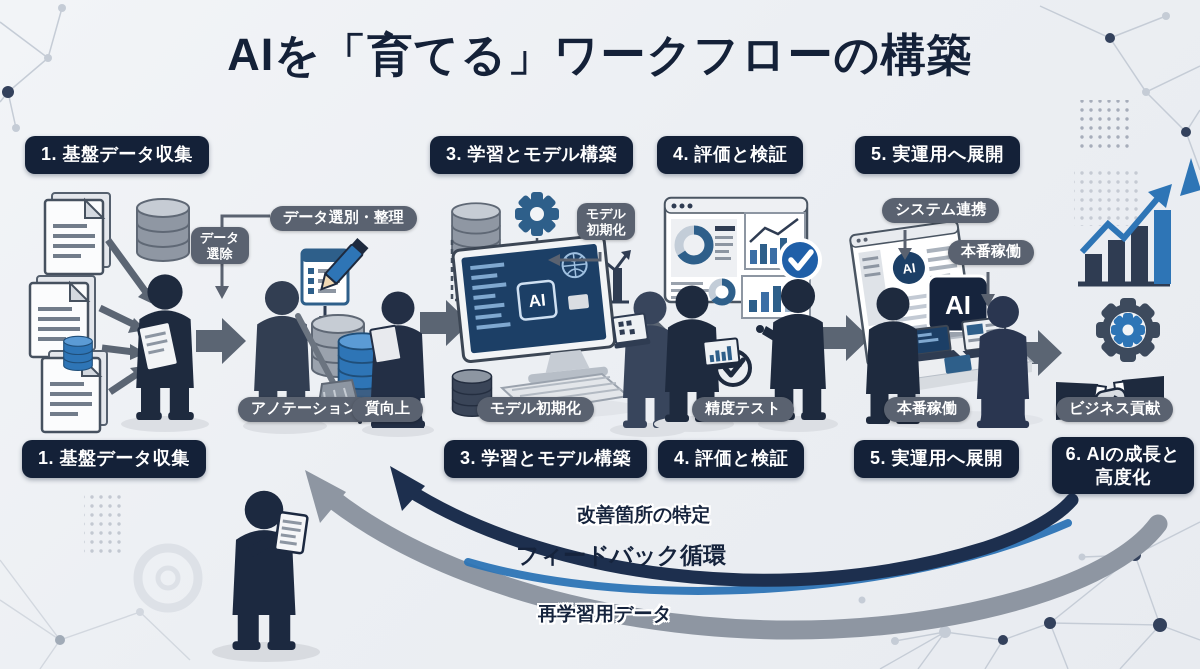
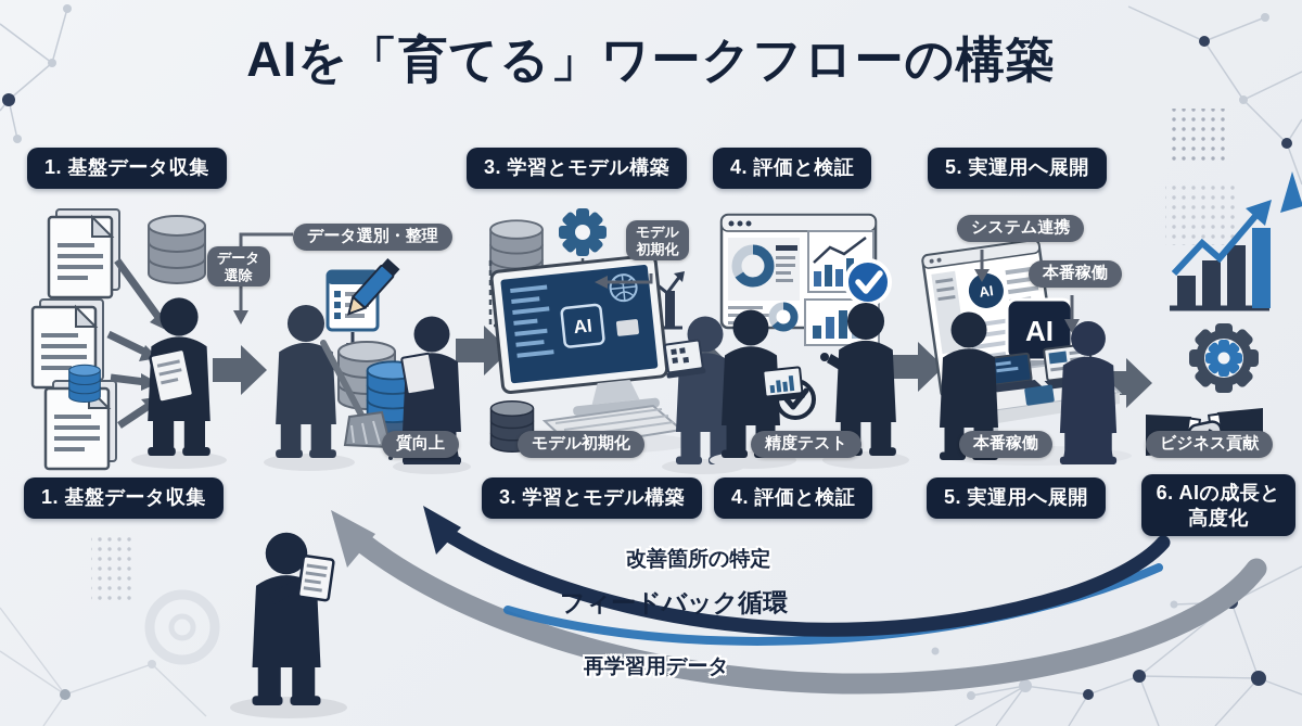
  AI
  AIを「育てる」ワークフローの構築
  1. 基盤データ収集
  3. 学習とモデル構築
  4. 評価と検証
  5. 実運用へ展開
  データ
  選除
  データ選別・整理
  モデル
  初期化
  システム連携
  本番稼働
- アノテーション
  質向上
  モデル初期化
  精度テスト
  本番稼働
  ビジネス貢献
  1. 基盤データ収集
  3. 学習とモデル構築
  4. 評価と検証
  5. 実運用へ展開
  6. AIの成長と
  高度化
  改善箇所の特定
  フィードバック循環
  再学習用データ
